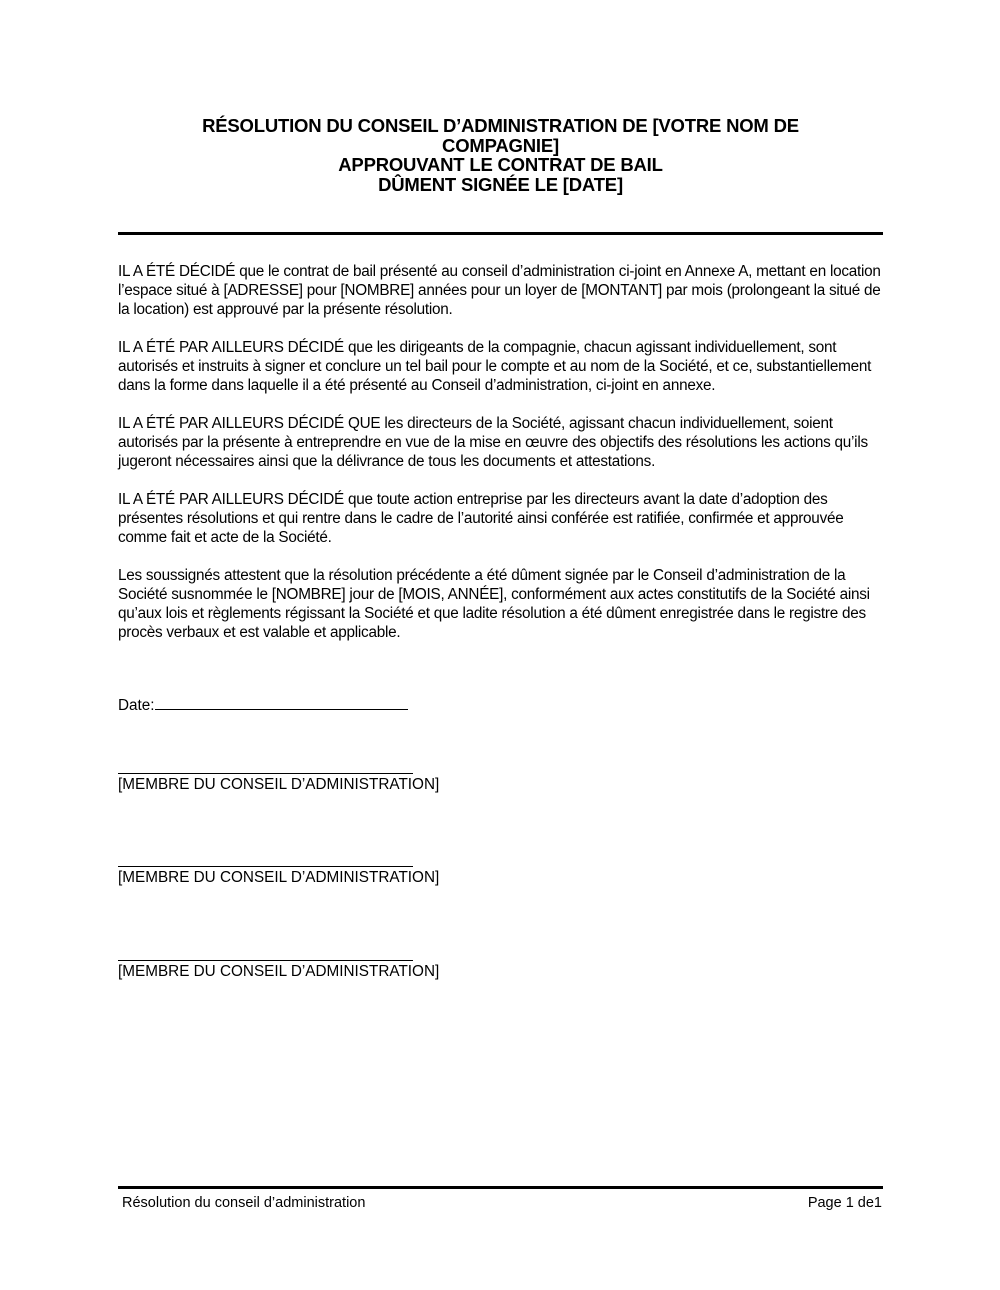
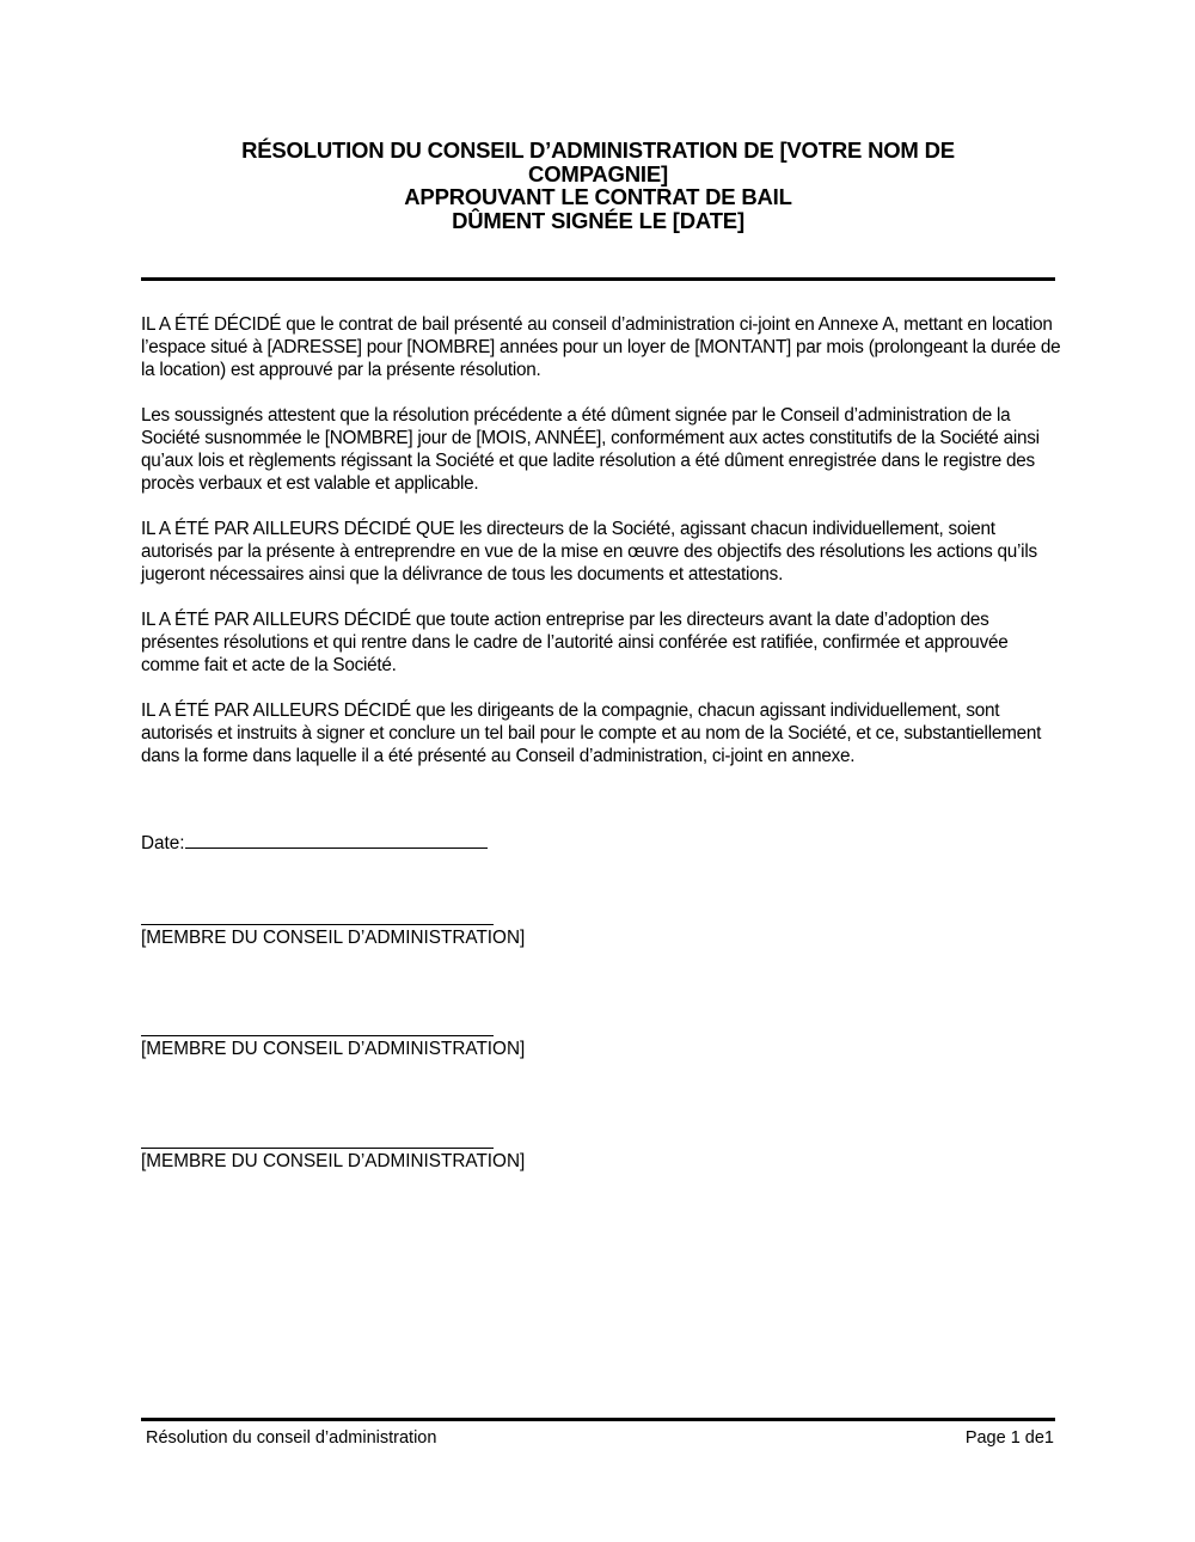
  RÉSOLUTION DU CONSEIL D’ADMINISTRATION DE [VOTRE NOM DE
  COMPAGNIE]
  APPROUVANT LE CONTRAT DE BAIL
  DÛMENT SIGNÉE LE [DATE]
- IL A ÉTÉ DÉCIDÉ que le contrat de bail présenté au conseil d’administration ci-joint en Annexe A, mettant en location l’espace situé à [ADRESSE] pour [NOMBRE] années pour un loyer de [MONTANT] par mois (prolongeant la situé de la location) est approuvé par la présente résolution.
+ IL A ÉTÉ DÉCIDÉ que le contrat de bail présenté au conseil d’administration ci-joint en Annexe A, mettant en location l’espace situé à [ADRESSE] pour [NOMBRE] années pour un loyer de [MONTANT] par mois (prolongeant la durée de la location) est approuvé par la présente résolution.
- IL A ÉTÉ PAR AILLEURS DÉCIDÉ que les dirigeants de la compagnie, chacun agissant individuellement, sont autorisés et instruits à signer et conclure un tel bail pour le compte et au nom de la Société, et ce, substantiellement dans la forme dans laquelle il a été présenté au Conseil d’administration, ci-joint en annexe.
+ Les soussignés attestent que la résolution précédente a été dûment signée par le Conseil d’administration de la Société susnommée le [NOMBRE] jour de [MOIS, ANNÉE], conformément aux actes constitutifs de la Société ainsi qu’aux lois et règlements régissant la Société et que ladite résolution a été dûment enregistrée dans le registre des procès verbaux et est valable et applicable.
  IL A ÉTÉ PAR AILLEURS DÉCIDÉ QUE les directeurs de la Société, agissant chacun individuellement, soient autorisés par la présente à entreprendre en vue de la mise en œuvre des objectifs des résolutions les actions qu’ils jugeront nécessaires ainsi que la délivrance de tous les documents et attestations.
  IL A ÉTÉ PAR AILLEURS DÉCIDÉ que toute action entreprise par les directeurs avant la date d’adoption des présentes résolutions et qui rentre dans le cadre de l’autorité ainsi conférée est ratifiée, confirmée et approuvée comme fait et acte de la Société.
- Les soussignés attestent que la résolution précédente a été dûment signée par le Conseil d’administration de la Société susnommée le [NOMBRE] jour de [MOIS, ANNÉE], conformément aux actes constitutifs de la Société ainsi qu’aux lois et règlements régissant la Société et que ladite résolution a été dûment enregistrée dans le registre des procès verbaux et est valable et applicable.
+ IL A ÉTÉ PAR AILLEURS DÉCIDÉ que les dirigeants de la compagnie, chacun agissant individuellement, sont autorisés et instruits à signer et conclure un tel bail pour le compte et au nom de la Société, et ce, substantiellement dans la forme dans laquelle il a été présenté au Conseil d’administration, ci-joint en annexe.
  Date:
  [MEMBRE DU CONSEIL D’ADMINISTRATION]
  [MEMBRE DU CONSEIL D’ADMINISTRATION]
  [MEMBRE DU CONSEIL D’ADMINISTRATION]
  Résolution du conseil d’administration
  Page 1 de1
